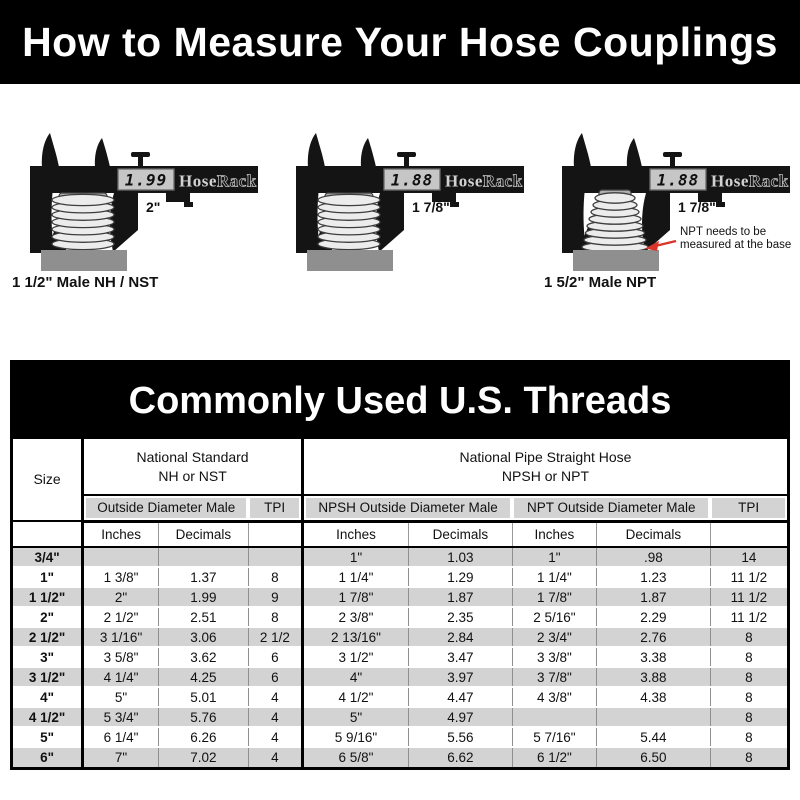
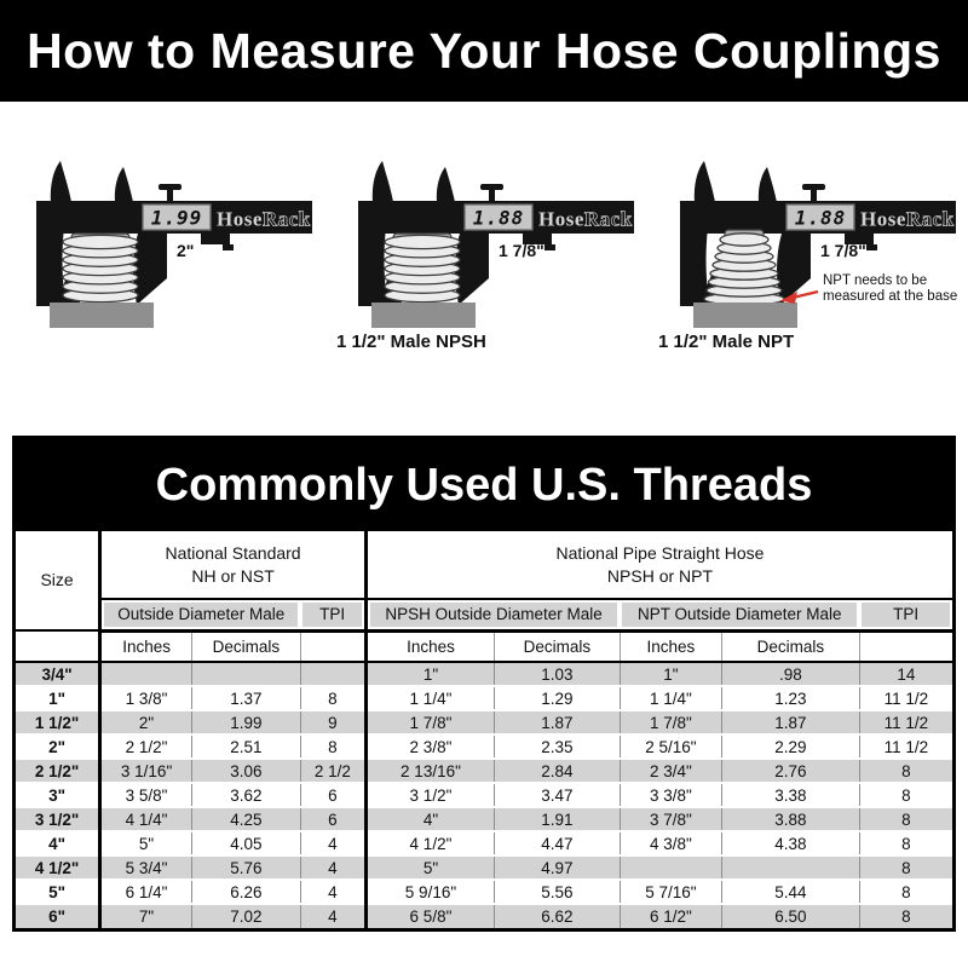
  How to Measure Your Hose Couplings
  1.99
  HoseRack
  2"
- 1 1/2" Male NH / NST
  1.88
  HoseRack
  1 7/8"
+ 1 1/2" Male NPSH
  1.88
  HoseRack
  1 7/8"
  NPT needs to be measured at the base
- 1 5/2" Male NPT
+ 1 1/2" Male NPT
  Commonly Used U.S. Threads
  Size	National Standard NH or NST	National Pipe Straight Hose NPSH or NPT
  Outside Diameter Male	TPI	NPSH Outside Diameter Male	NPT Outside Diameter Male	TPI
  	Inches	Decimals		Inches	Decimals	Inches	Decimals
  3/4"				1"	1.03	1"	.98	14
  1"	1 3/8"	1.37	8	1 1/4"	1.29	1 1/4"	1.23	11 1/2
  1 1/2"	2"	1.99	9	1 7/8"	1.87	1 7/8"	1.87	11 1/2
  2"	2 1/2"	2.51	8	2 3/8"	2.35	2 5/16"	2.29	11 1/2
  2 1/2"	3 1/16"	3.06	2 1/2	2 13/16"	2.84	2 3/4"	2.76	8
  3"	3 5/8"	3.62	6	3 1/2"	3.47	3 3/8"	3.38	8
- 3 1/2"	4 1/4"	4.25	6	4"	3.97	3 7/8"	3.88	8
+ 3 1/2"	4 1/4"	4.25	6	4"	1.91	3 7/8"	3.88	8
- 4"	5"	5.01	4	4 1/2"	4.47	4 3/8"	4.38	8
+ 4"	5"	4.05	4	4 1/2"	4.47	4 3/8"	4.38	8
  4 1/2"	5 3/4"	5.76	4	5"	4.97			8
  5"	6 1/4"	6.26	4	5 9/16"	5.56	5 7/16"	5.44	8
  6"	7"	7.02	4	6 5/8"	6.62	6 1/2"	6.50	8
